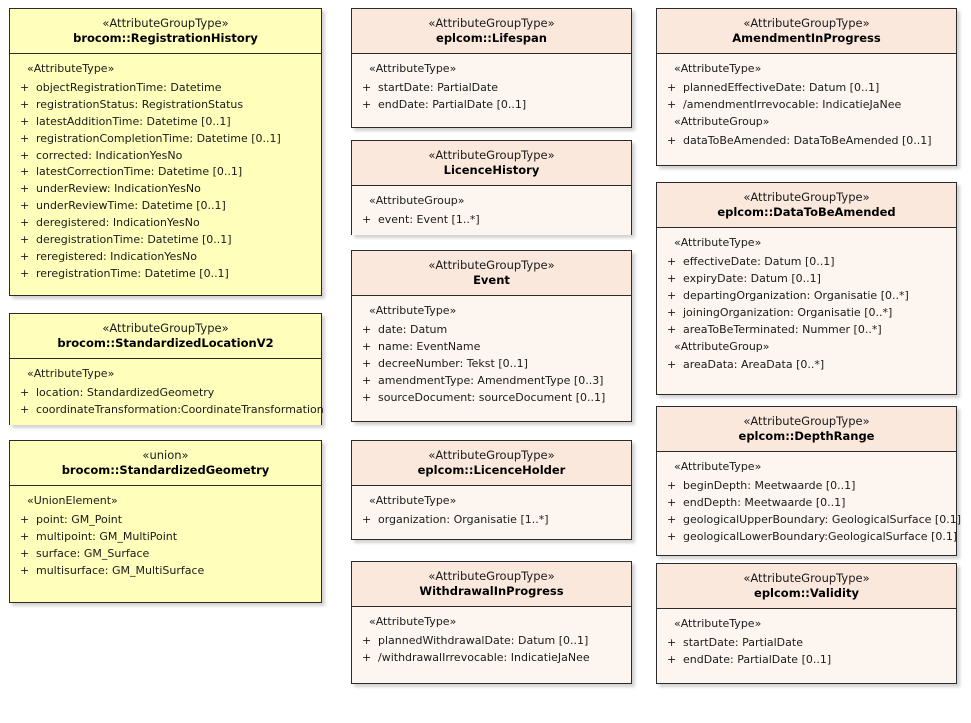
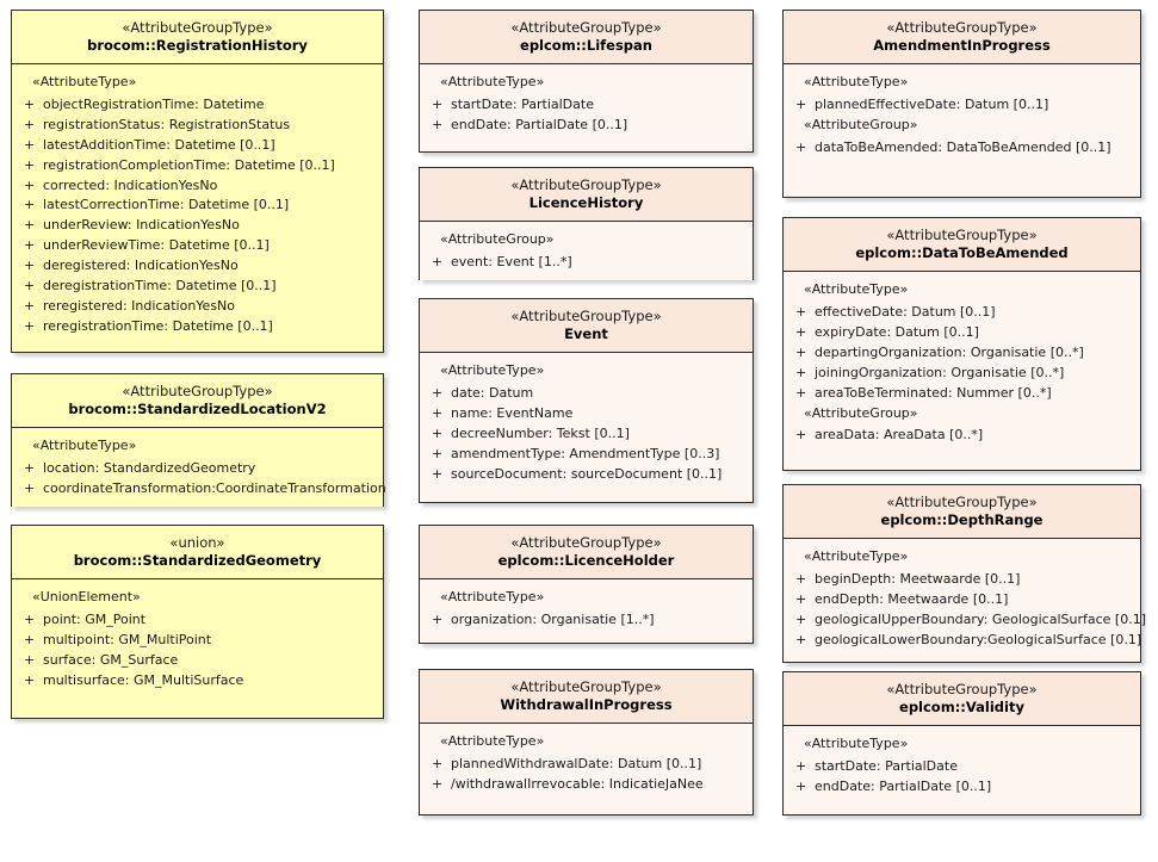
  «AttributeGroupType»
  brocom::RegistrationHistory
  «AttributeType»
  + objectRegistrationTime: Datetime
  + registrationStatus: RegistrationStatus
  + latestAdditionTime: Datetime [0..1]
  + registrationCompletionTime: Datetime [0..1]
  + corrected: IndicationYesNo
  + latestCorrectionTime: Datetime [0..1]
  + underReview: IndicationYesNo
  + underReviewTime: Datetime [0..1]
  + deregistered: IndicationYesNo
  + deregistrationTime: Datetime [0..1]
  + reregistered: IndicationYesNo
  + reregistrationTime: Datetime [0..1]
  «AttributeGroupType»
  brocom::StandardizedLocationV2
  «AttributeType»
  + location: StandardizedGeometry
  + coordinateTransformation:CoordinateTransformation
  «union»
  brocom::StandardizedGeometry
  «UnionElement»
  + point: GM_Point
  + multipoint: GM_MultiPoint
  + surface: GM_Surface
  + multisurface: GM_MultiSurface
  «AttributeGroupType»
  eplcom::Lifespan
  «AttributeType»
  + startDate: PartialDate
  + endDate: PartialDate [0..1]
  «AttributeGroupType»
  LicenceHistory
  «AttributeGroup»
  + event: Event [1..*]
  «AttributeGroupType»
  Event
  «AttributeType»
  + date: Datum
  + name: EventName
  + decreeNumber: Tekst [0..1]
  + amendmentType: AmendmentType [0..3]
  + sourceDocument: sourceDocument [0..1]
  «AttributeGroupType»
  eplcom::LicenceHolder
  «AttributeType»
  + organization: Organisatie [1..*]
  «AttributeGroupType»
  WithdrawalInProgress
  «AttributeType»
  + plannedWithdrawalDate: Datum [0..1]
  + /withdrawalIrrevocable: IndicatieJaNee
  «AttributeGroupType»
  AmendmentInProgress
  «AttributeType»
  + plannedEffectiveDate: Datum [0..1]
- + /amendmentIrrevocable: IndicatieJaNee
  «AttributeGroup»
  + dataToBeAmended: DataToBeAmended [0..1]
  «AttributeGroupType»
  eplcom::DataToBeAmended
  «AttributeType»
  + effectiveDate: Datum [0..1]
  + expiryDate: Datum [0..1]
  + departingOrganization: Organisatie [0..*]
  + joiningOrganization: Organisatie [0..*]
  + areaToBeTerminated: Nummer [0..*]
  «AttributeGroup»
  + areaData: AreaData [0..*]
  «AttributeGroupType»
  eplcom::DepthRange
  «AttributeType»
  + beginDepth: Meetwaarde [0..1]
  + endDepth: Meetwaarde [0..1]
  + geologicalUpperBoundary: GeologicalSurface [0.1]
  + geologicalLowerBoundary:GeologicalSurface [0.1]
  «AttributeGroupType»
  eplcom::Validity
  «AttributeType»
  + startDate: PartialDate
  + endDate: PartialDate [0..1]
